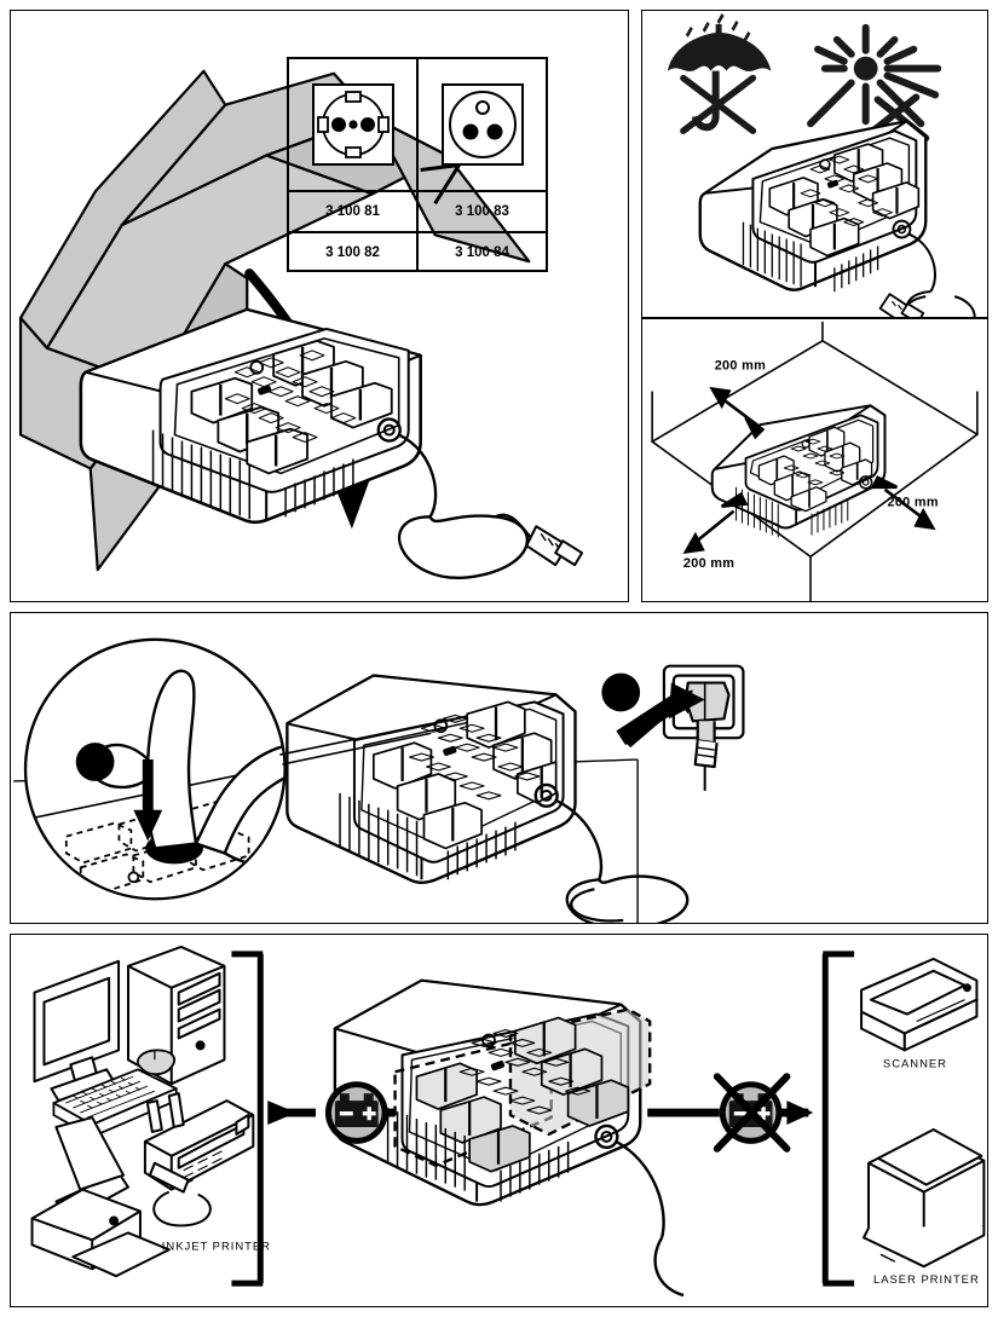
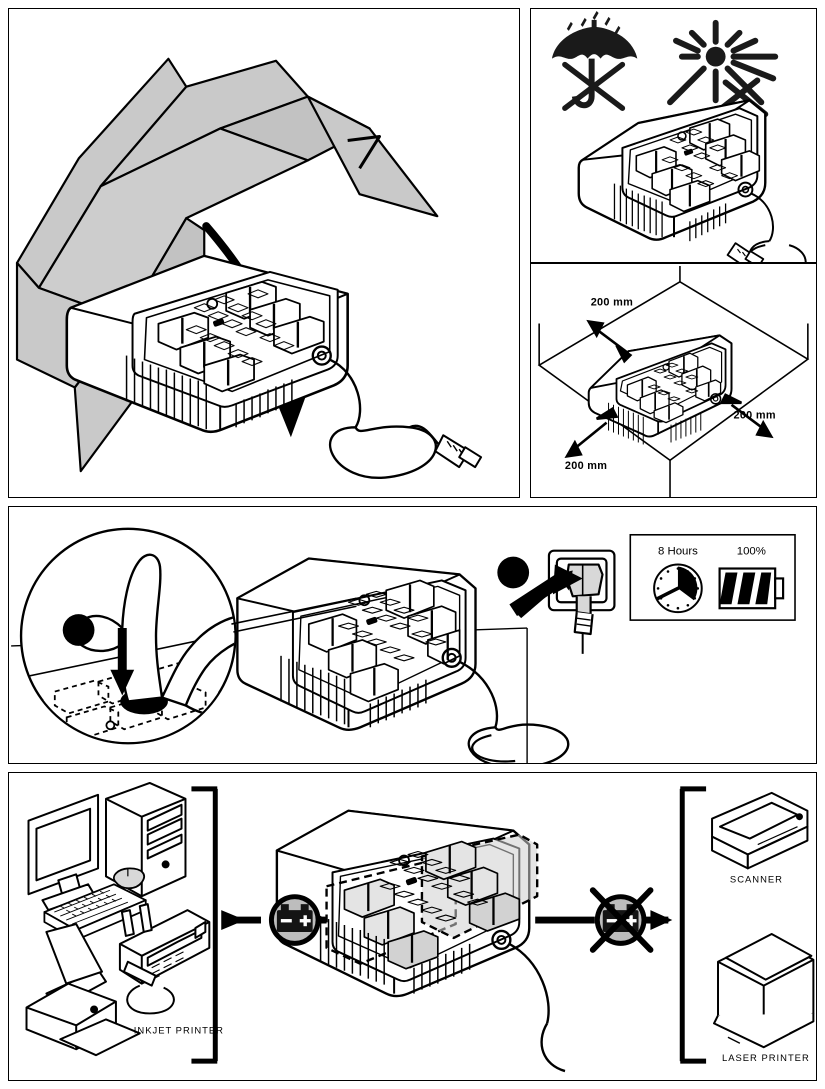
- 3 100 81
- 3 100 83
- 3 100 82
- 3 100 84
  200 mm
  200 mm
  200 mm
+ 8 Hours
+ 100%
  INKJET PRINTER
  SCANNER
  LASER PRINTER
